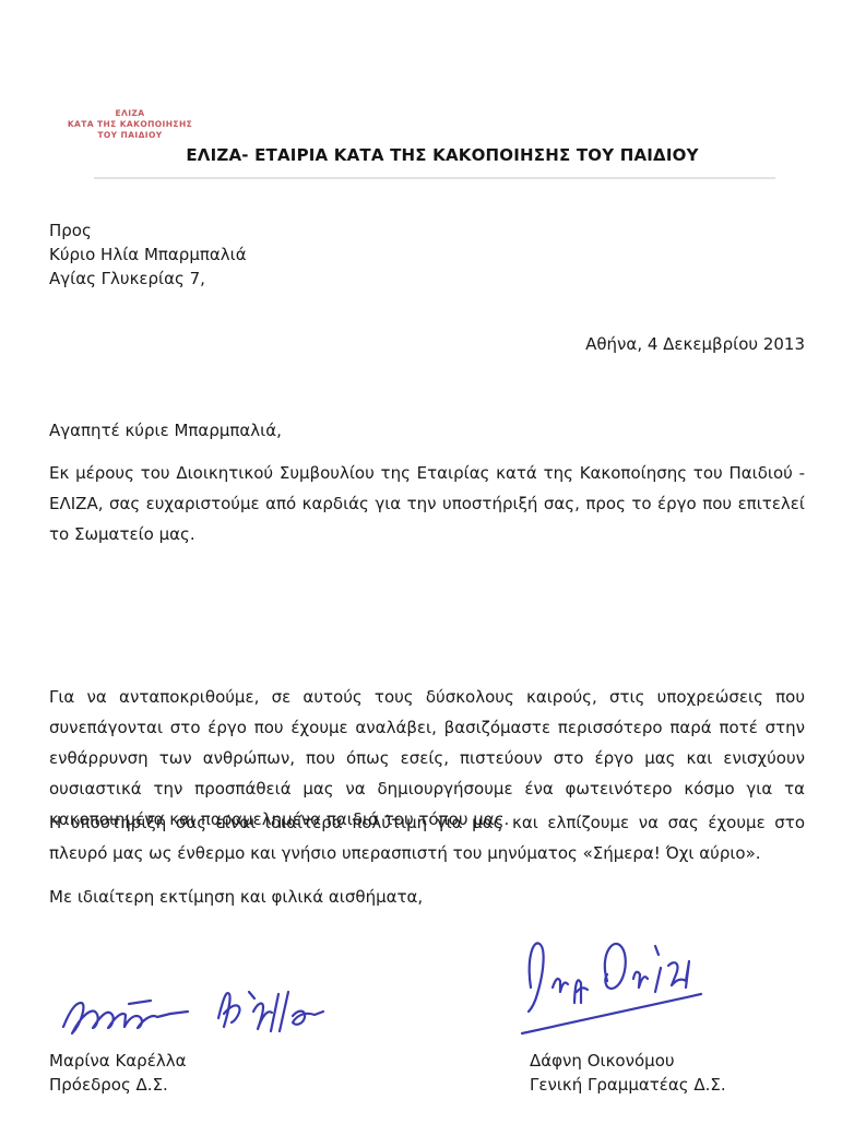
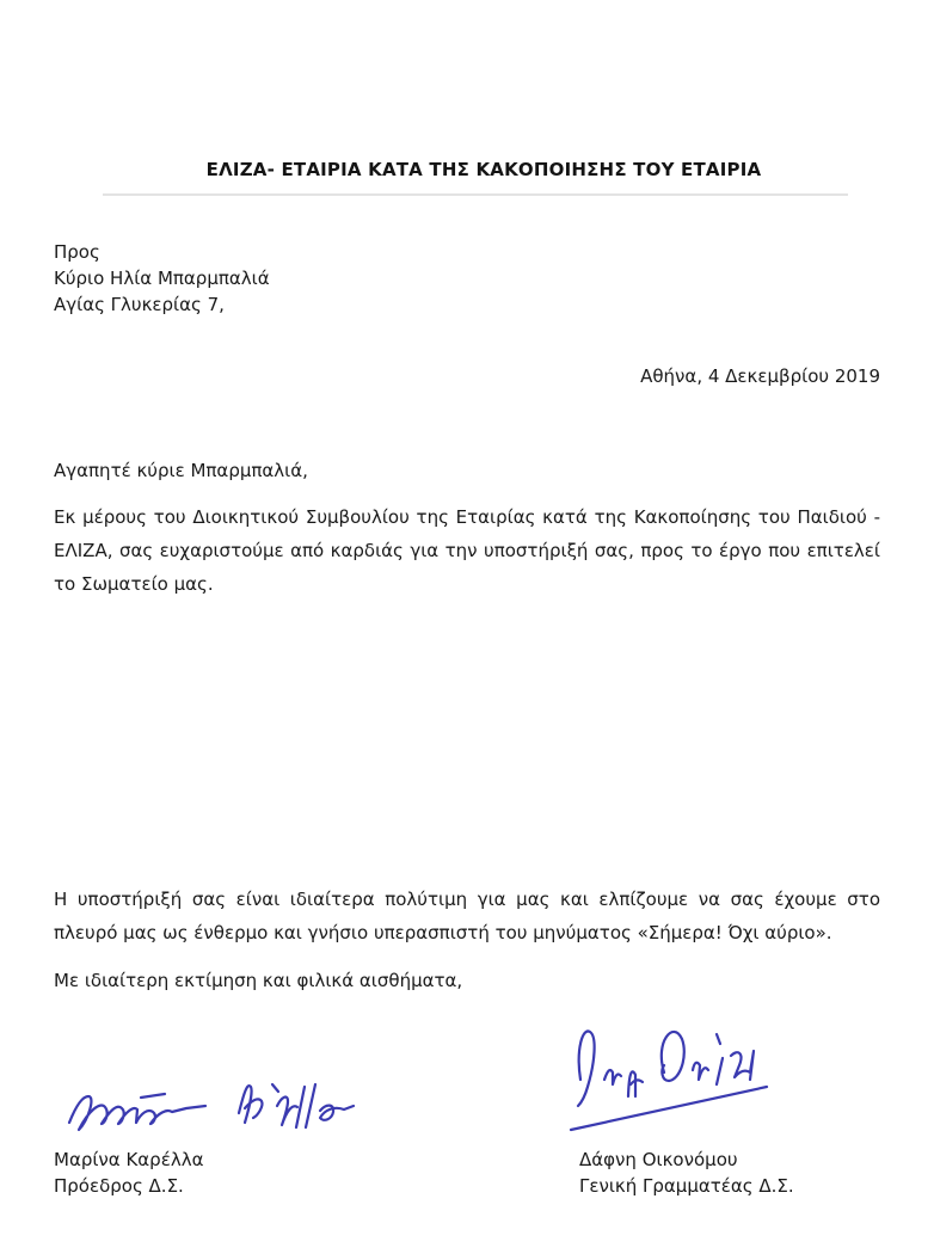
- ΕΛΙΖΑ
- ΚΑΤΑ ΤΗΣ ΚΑΚΟΠΟΙΗΣΗΣ
- ΤΟΥ ΠΑΙΔΙΟΥ
- ΕΛΙΖΑ- ΕΤΑΙΡΙΑ ΚΑΤΑ ΤΗΣ ΚΑΚΟΠΟΙΗΣΗΣ ΤΟΥ ΠΑΙΔΙΟΥ
+ ΕΛΙΖΑ- ΕΤΑΙΡΙΑ ΚΑΤΑ ΤΗΣ ΚΑΚΟΠΟΙΗΣΗΣ ΤΟΥ ΕΤΑΙΡΙΑ
  Προς
  Κύριο Ηλία Μπαρμπαλιά
  Αγίας Γλυκερίας 7,
- Αθήνα, 4 Δεκεμβρίου 2013
+ Αθήνα, 4 Δεκεμβρίου 2019
  Αγαπητέ κύριε Μπαρμπαλιά,
  Εκ μέρους του Διοικητικού Συμβουλίου της Εταιρίας κατά της Κακοποίησης του Παιδιού - ΕΛΙΖΑ, σας ευχαριστούμε από καρδιάς για την υποστήριξή σας, προς το έργο που επιτελεί το Σωματείο μας.
- Για να ανταποκριθούμε, σε αυτούς τους δύσκολους καιρούς, στις υποχρεώσεις που συνεπάγονται στο έργο που έχουμε αναλάβει, βασιζόμαστε περισσότερο παρά ποτέ στην ενθάρρυνση των ανθρώπων, που όπως εσείς, πιστεύουν στο έργο μας και ενισχύουν ουσιαστικά την προσπάθειά μας να δημιουργήσουμε ένα φωτεινότερο κόσμο για τα κακοποιημένα και παραμελημένα παιδιά του τόπου μας.
  Η υποστήριξή σας είναι ιδιαίτερα πολύτιμη για μας και ελπίζουμε να σας έχουμε στο πλευρό μας ως ένθερμο και γνήσιο υπερασπιστή του μηνύματος «Σήμερα! Όχι αύριο».
  Με ιδιαίτερη εκτίμηση και φιλικά αισθήματα,
  Μαρίνα Καρέλλα
  Πρόεδρος Δ.Σ.
  Δάφνη Οικονόμου
  Γενική Γραμματέας Δ.Σ.
